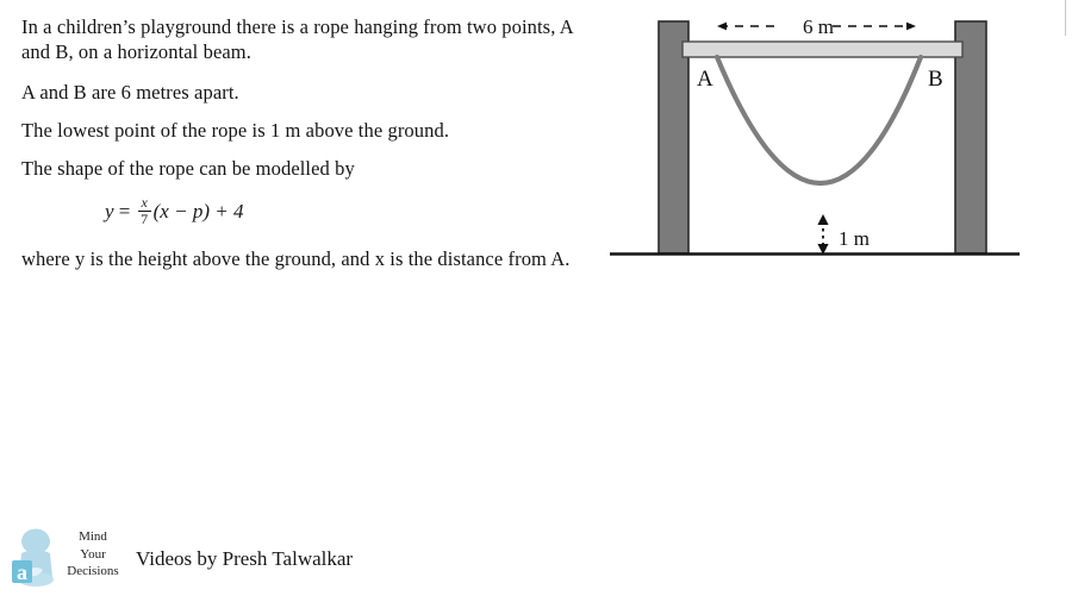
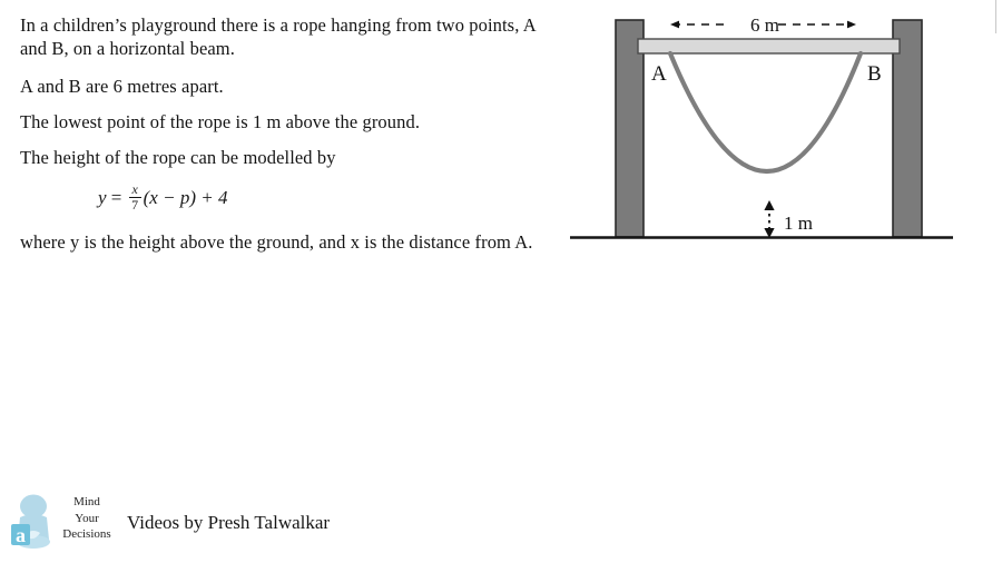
  In a children’s playground there is a rope hanging from two points, A and B, on a horizontal beam.
  A and B are 6 metres apart.
  The lowest point of the rope is 1 m above the ground.
- The shape of the rope can be modelled by
+ The height of the rope can be modelled by
  y
  =
  x
  7
  (x − p) + 4
  where y is the height above the ground, and x is the distance from A.
  A
  B
  6 m
  1 m
  a
  Mind
  Your
  Decisions
  Videos by Presh Talwalkar
